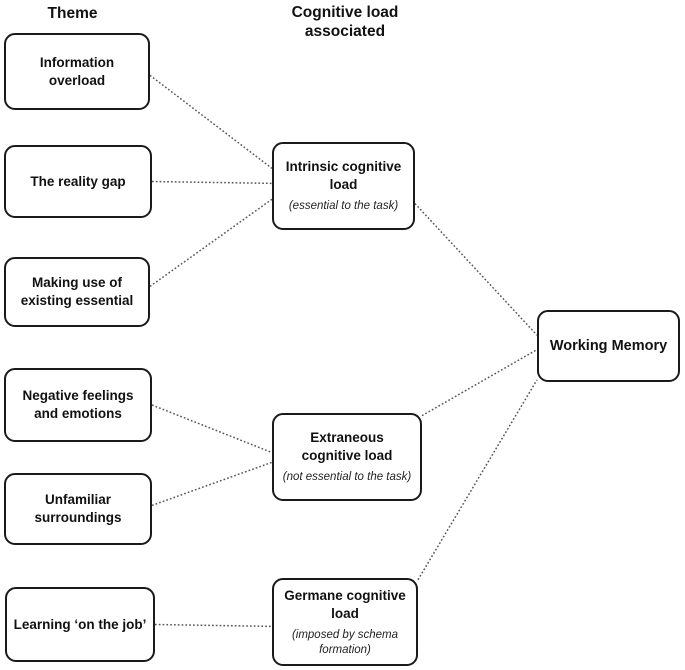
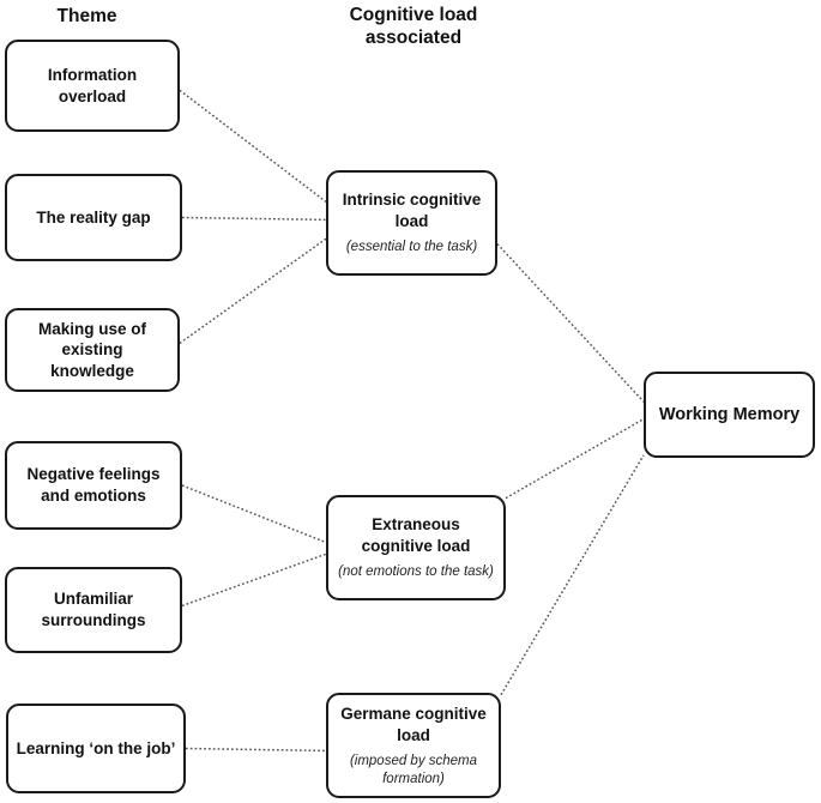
  Theme
  Cognitive load associated
  Information overload
  The reality gap
- Making use of existing essential
+ Making use of existing knowledge
  Negative feelings and emotions
  Unfamiliar surroundings
  Learning ‘on the job’
  Intrinsic cognitive load
  (essential to the task)
  Extraneous cognitive load
- (not essential to the task)
+ (not emotions to the task)
  Germane cognitive load
  (imposed by schema formation)
  Working Memory
